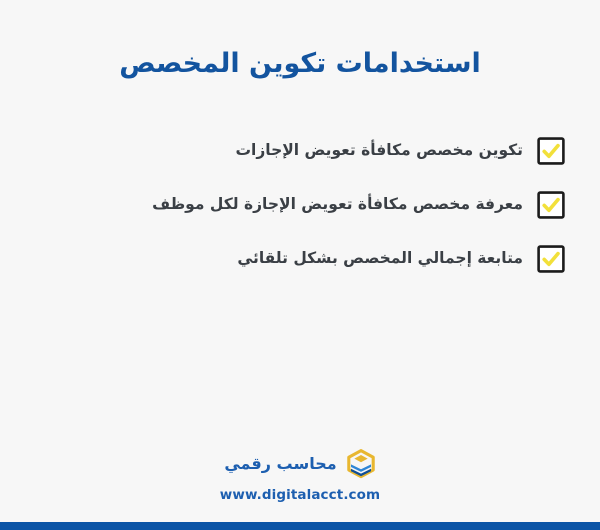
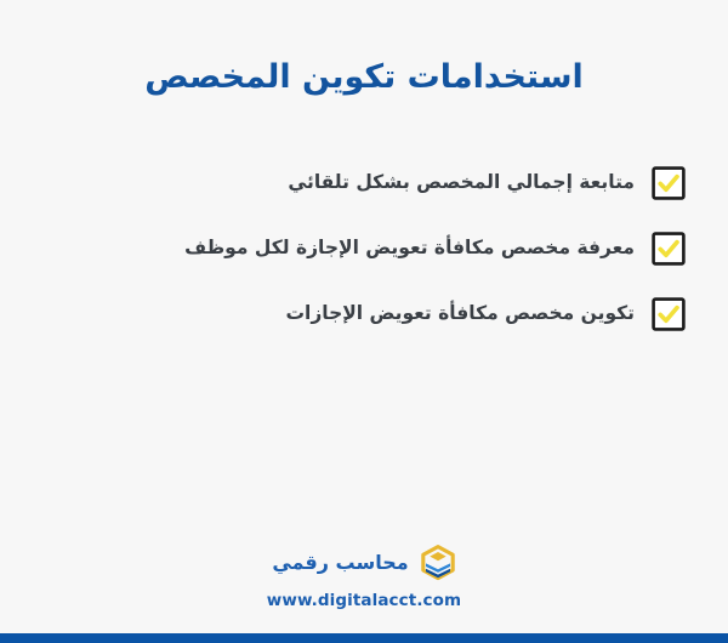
  استخدامات تكوين المخصص
- تكوين مخصص مكافأة تعويض الإجازات
+ متابعة إجمالي المخصص بشكل تلقائي
  معرفة مخصص مكافأة تعويض الإجازة لكل موظف
- متابعة إجمالي المخصص بشكل تلقائي
+ تكوين مخصص مكافأة تعويض الإجازات
  محاسب رقمي
  www.digitalacct.com
